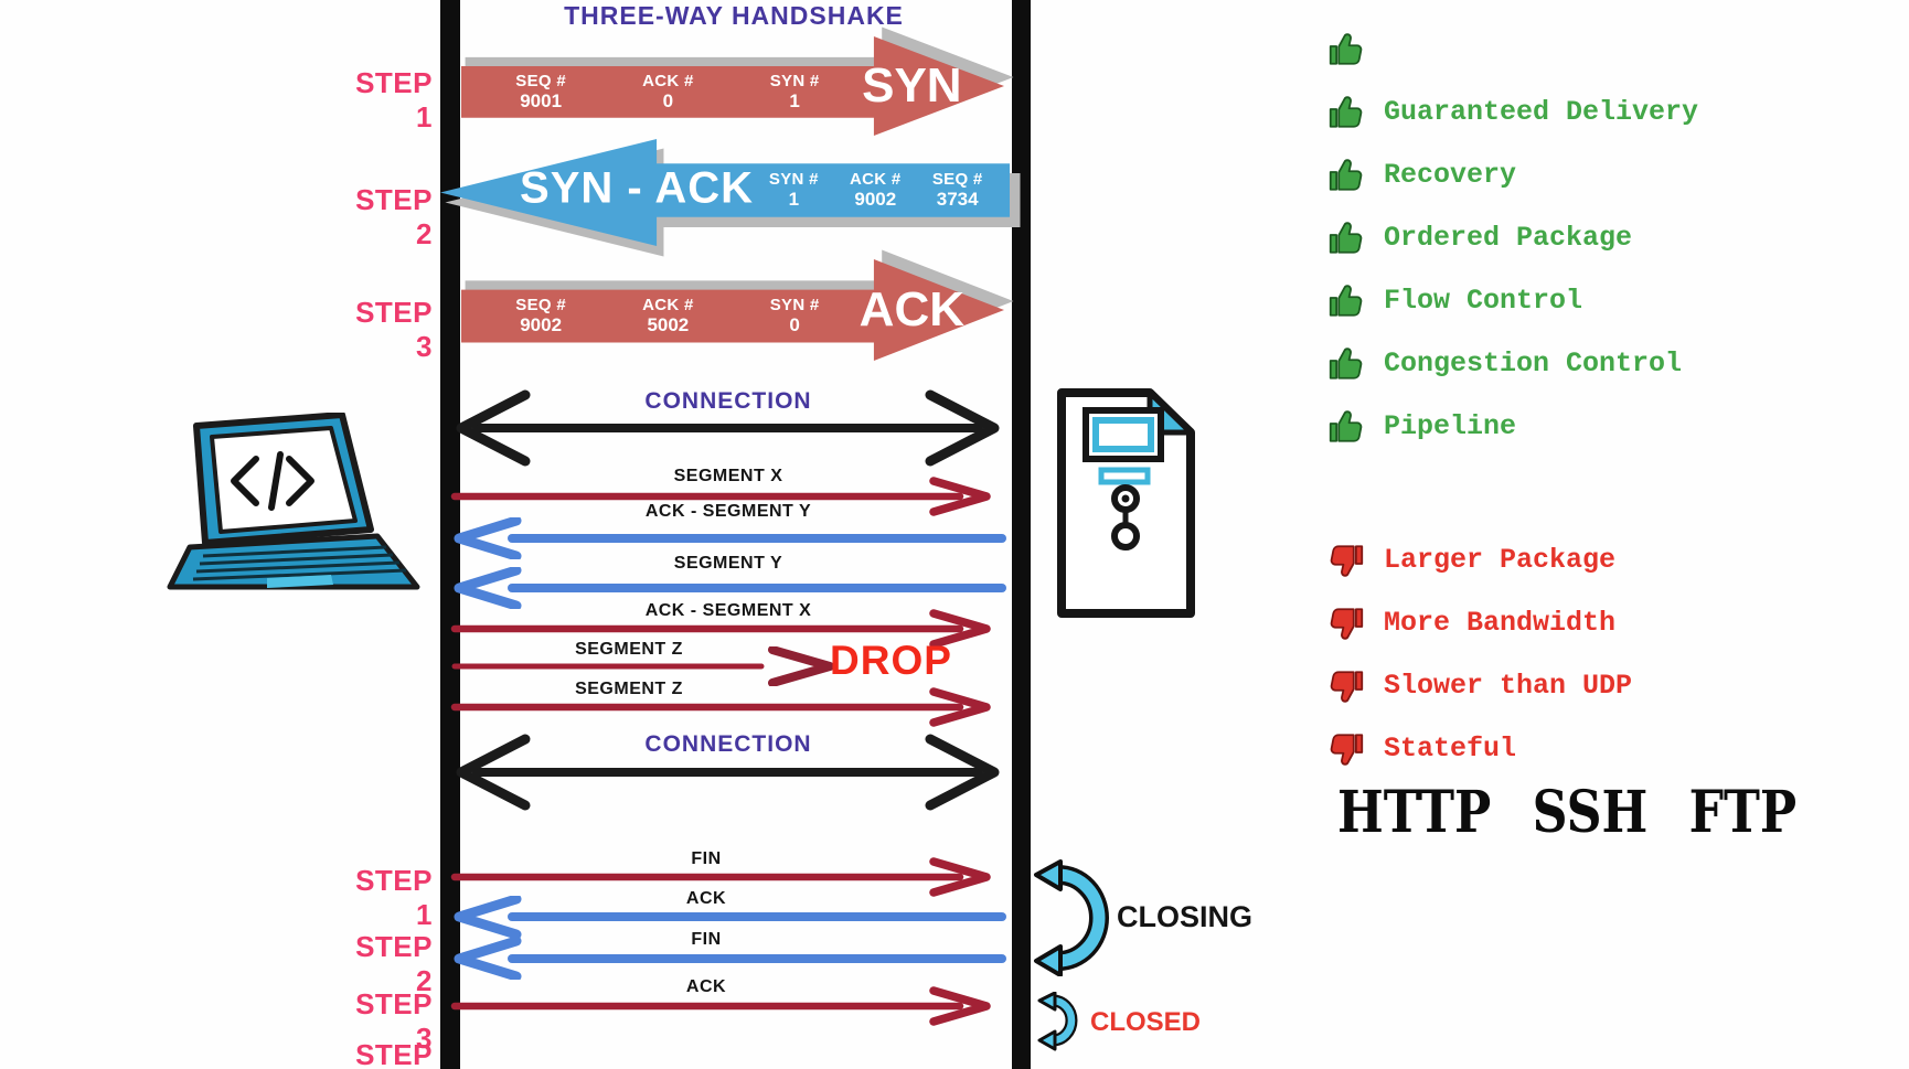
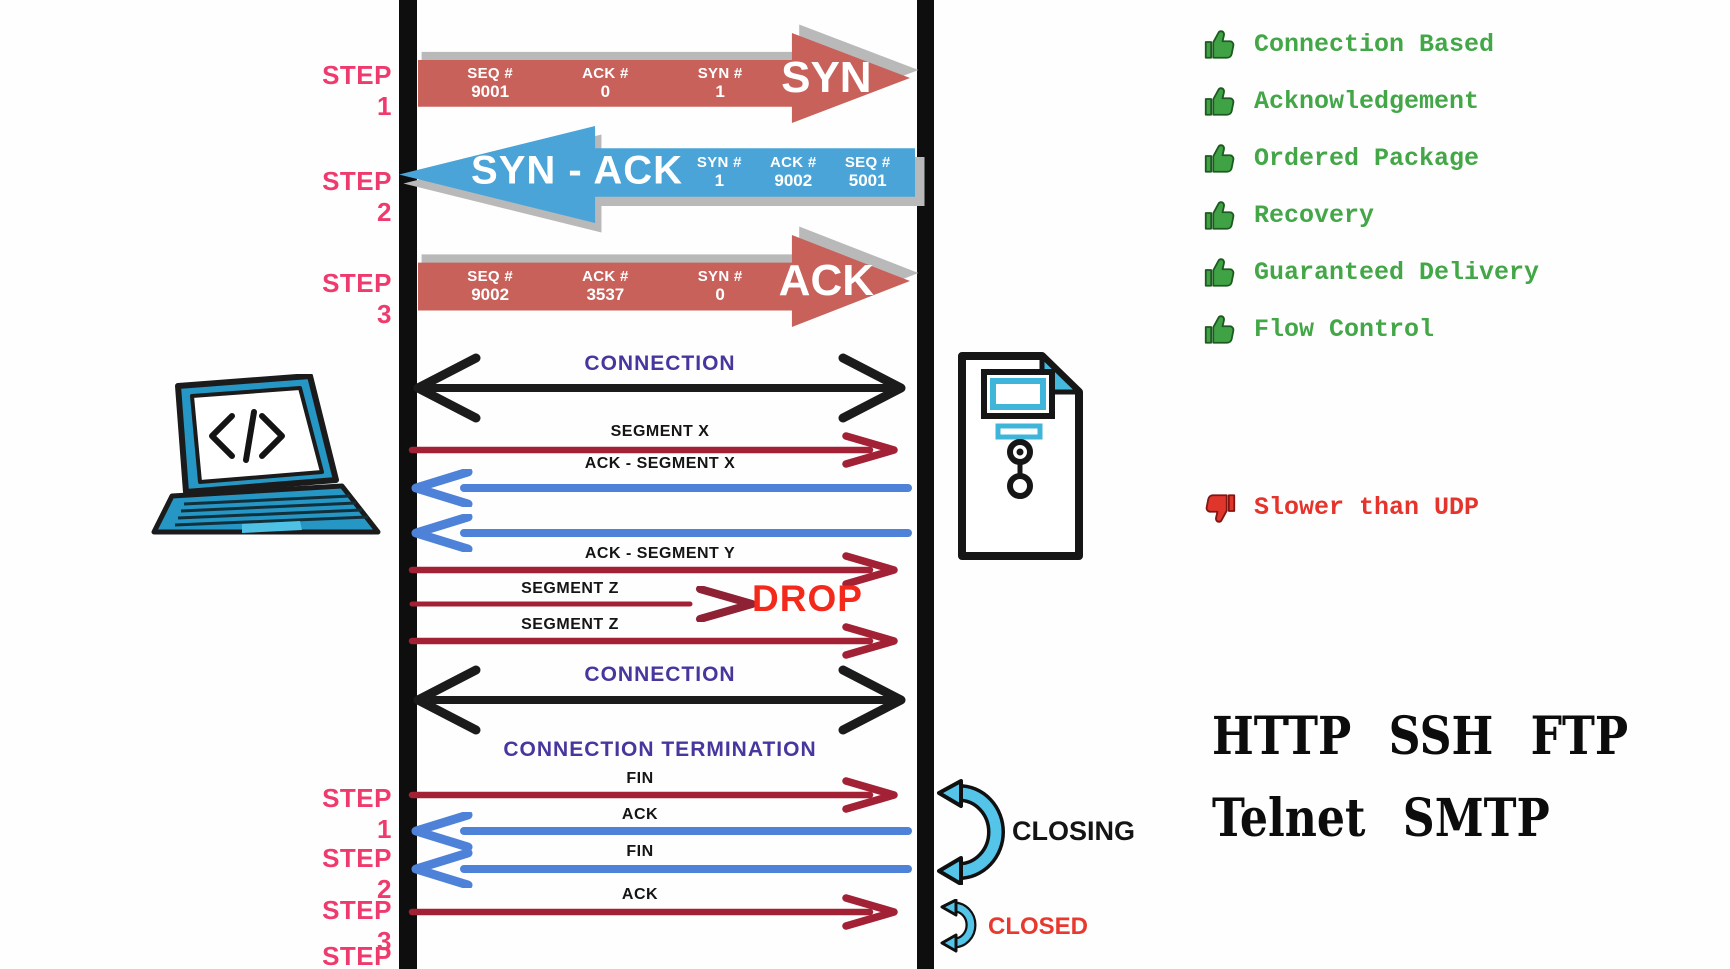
- THREE-WAY HANDSHAKE
  STEP 1
  STEP 2
  STEP 3
  SEQ #
  9001
  ACK #
  0
  SYN #
  1
  SYN
  SYN - ACK
  SYN #
  1
  ACK #
  9002
  SEQ #
- 3734
+ 5001
  SEQ #
  9002
  ACK #
- 5002
+ 3537
  SYN #
  0
  ACK
  CONNECTION
  SEGMENT X
- ACK - SEGMENT Y
+ ACK - SEGMENT X
- SEGMENT Y
- ACK - SEGMENT X
+ ACK - SEGMENT Y
  SEGMENT Z
  DROP
  SEGMENT Z
  CONNECTION
+ CONNECTION TERMINATION
  STEP 1
  STEP 2
  STEP 3
  STEP
  FIN
  ACK
  FIN
  ACK
  CLOSING
  CLOSED
+ Connection Based
+ Acknowledgement
- Guaranteed Delivery
+ Ordered Package
  Recovery
- Ordered Package
+ Guaranteed Delivery
  Flow Control
- Congestion Control
- Pipeline
- Larger Package
- More Bandwidth
  Slower than UDP
- Stateful
  HTTP SSH FTP
+ Telnet SMTP
